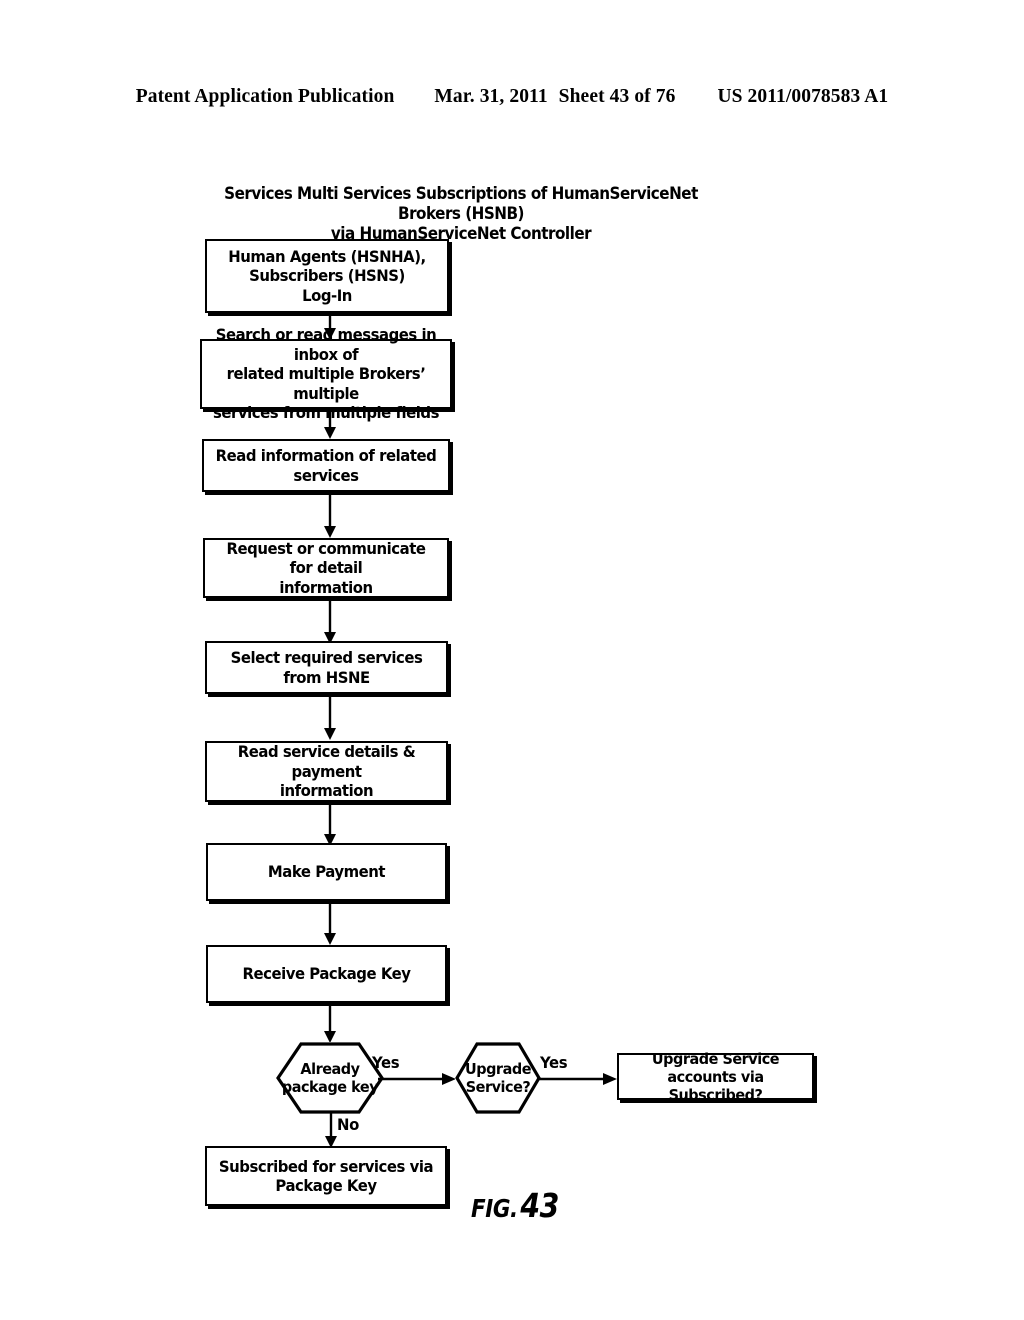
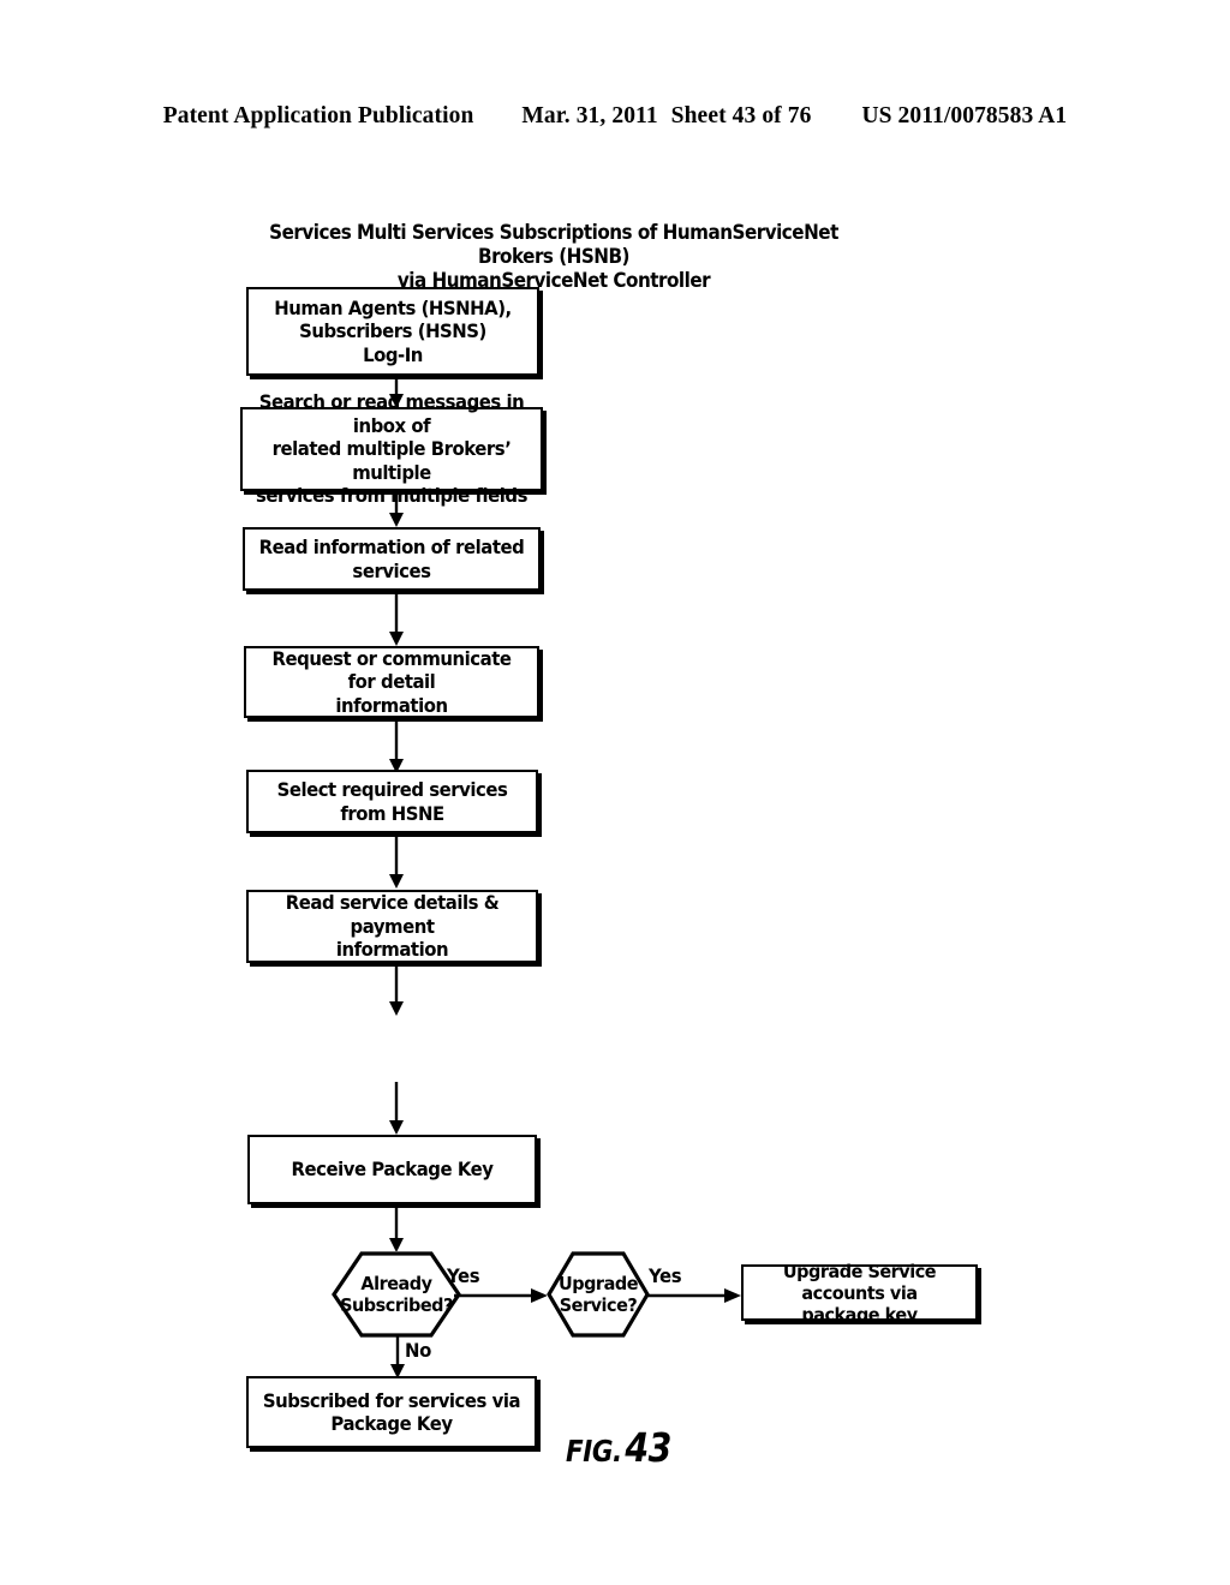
  Patent Application Publication
  Mar. 31, 2011
  Sheet 43 of 76
  US 2011/0078583 A1
  Services Multi Services Subscriptions of HumanServiceNet Brokers (HSNB)
  via HumanServiceNet Controller
  Human Agents (HSNHA),
  Subscribers (HSNS)
  Log-In
  Search or read messages in inbox of
  related multiple Brokers’ multiple
  services from multiple fields
  Read information of related services
  Request or communicate for detail
  information
  Select required services from HSNE
  Read service details & payment
  information
- Make Payment
  Receive Package Key
  Already
- package key
+ Subscribed?
  Yes
  No
  Upgrade
  Service?
  Yes
  Upgrade Service accounts via
- Subscribed?
+ package key
  Subscribed for services via
  Package Key
  FIG.43
